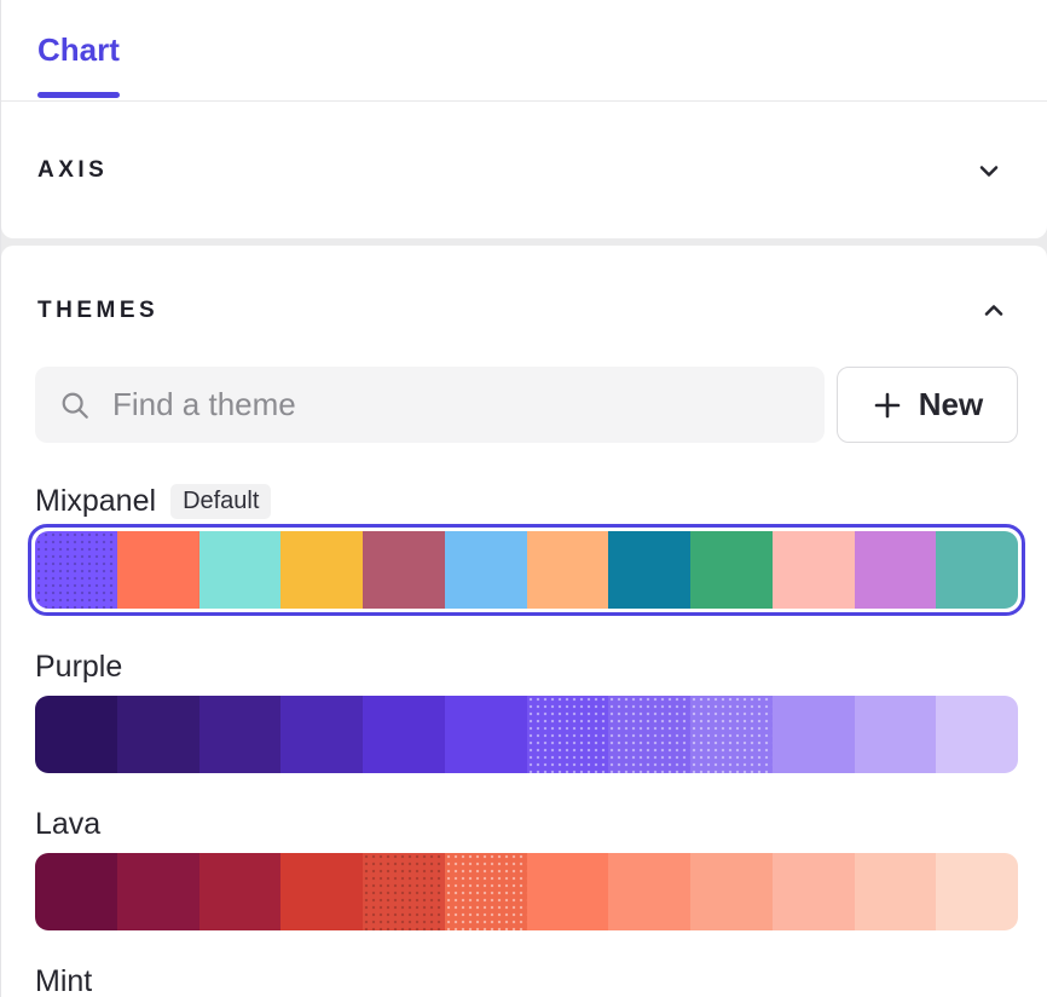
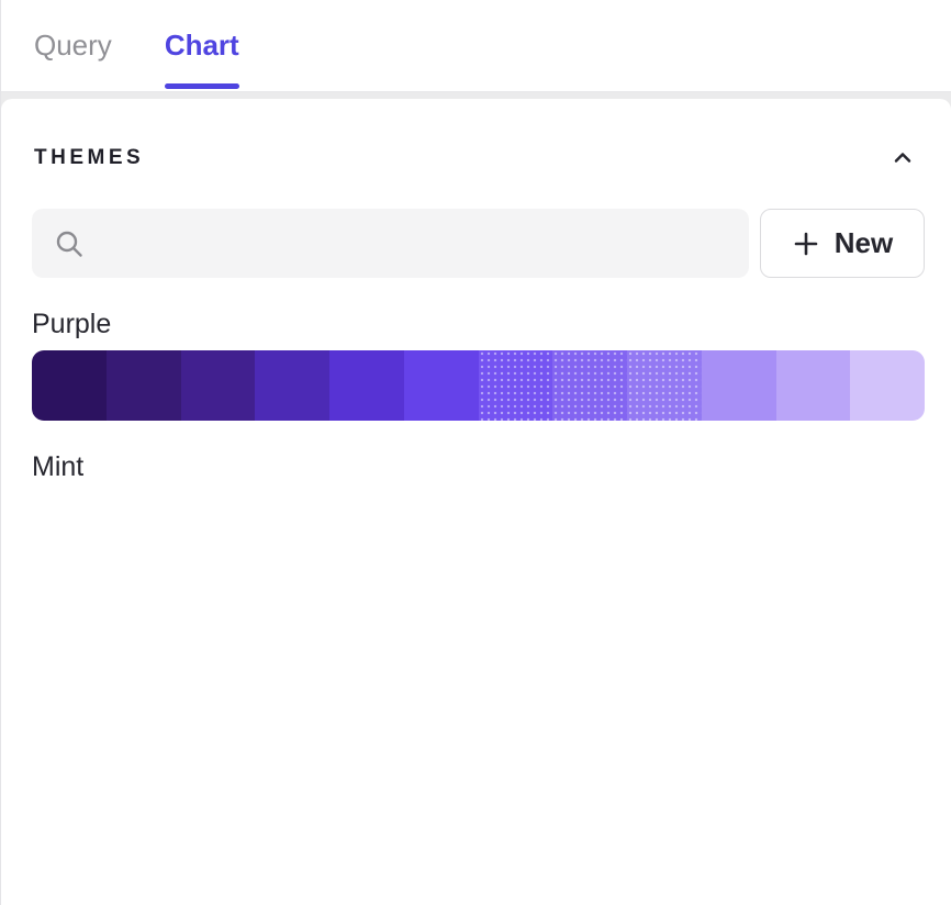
+ Query
  Chart
- AXIS
  THEMES
- Find a theme
  New
- Mixpanel
- Default
  Purple
- Lava
  Mint
